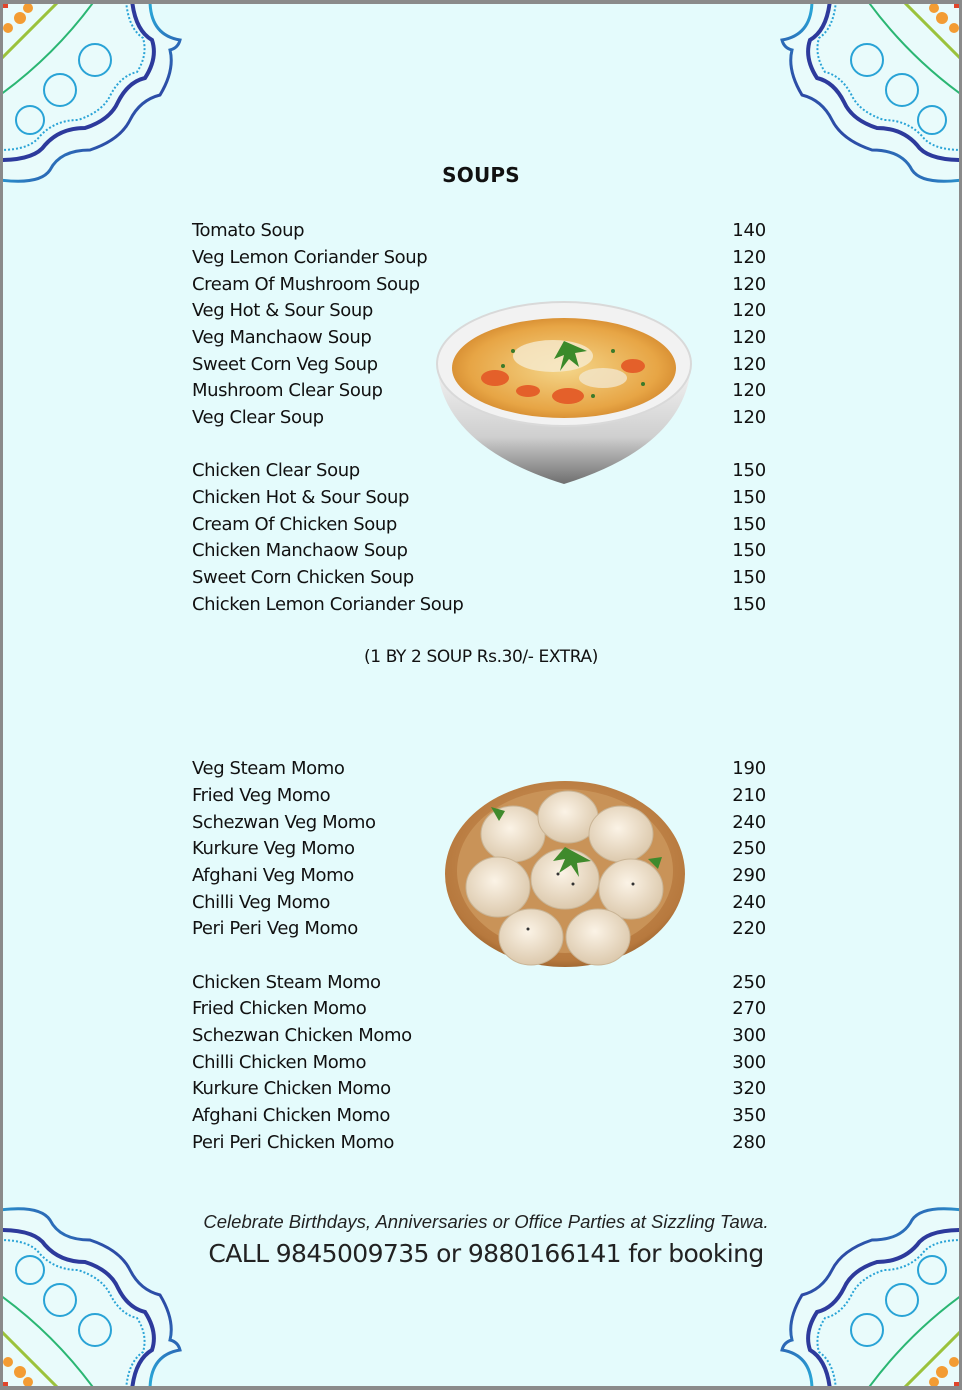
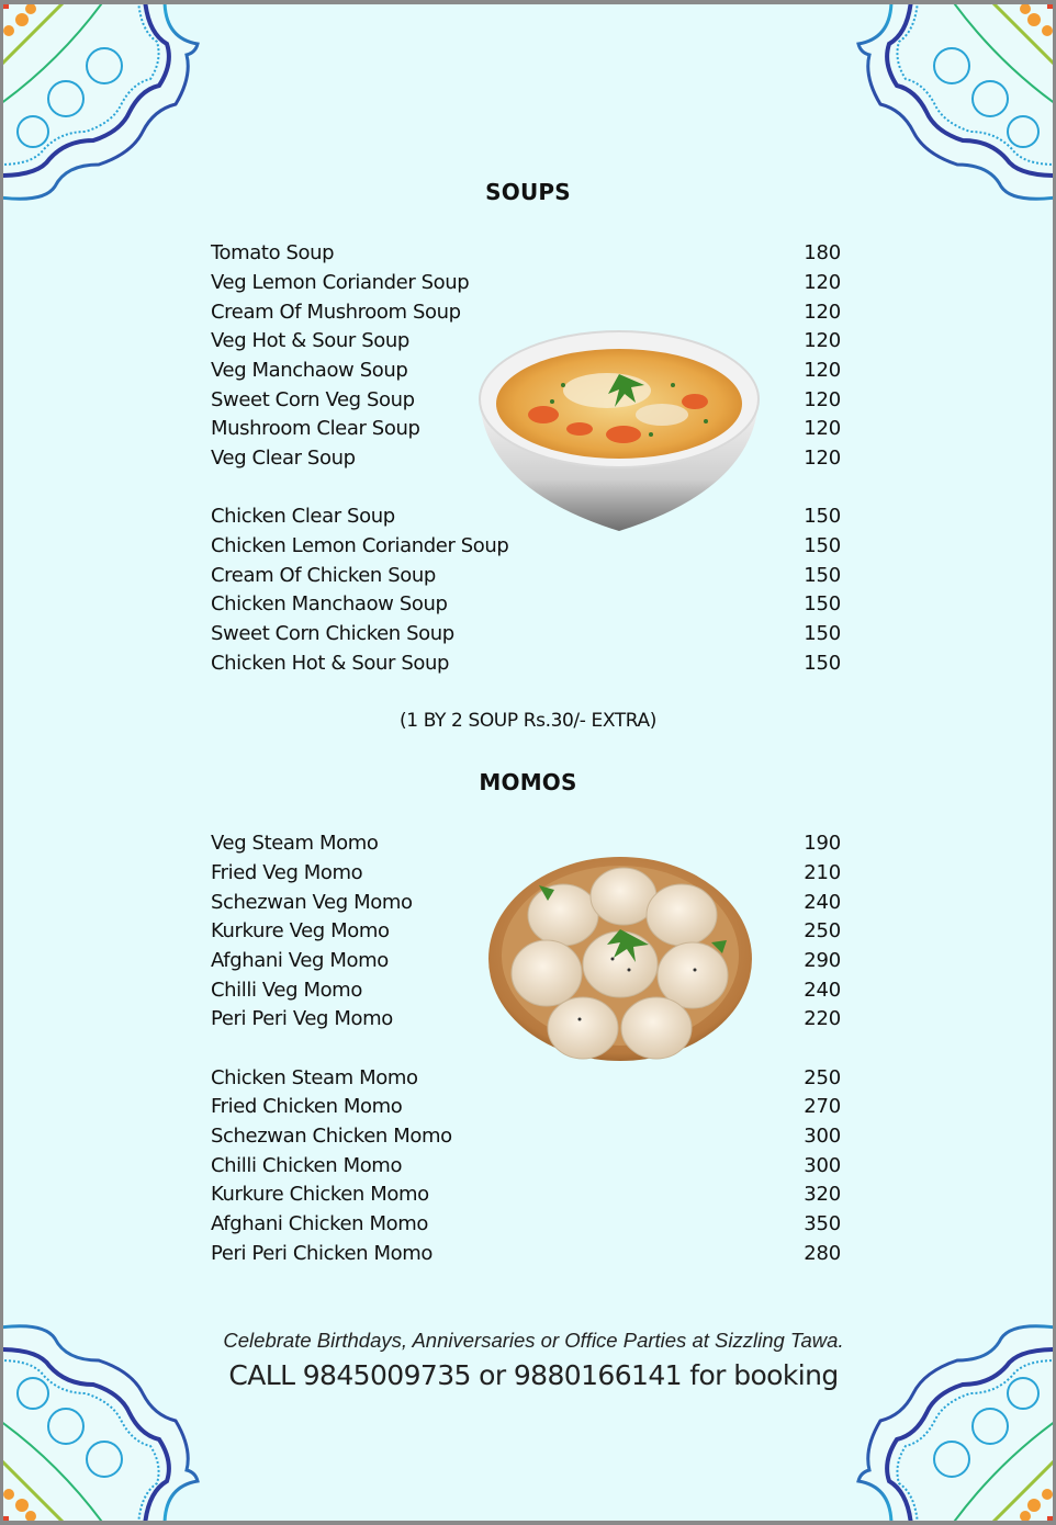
  SOUPS
  Tomato Soup
- 140
+ 180
  Veg Lemon Coriander Soup
  120
  Cream Of Mushroom Soup
  120
  Veg Hot & Sour Soup
  120
  Veg Manchaow Soup
  120
  Sweet Corn Veg Soup
  120
  Mushroom Clear Soup
  120
  Veg Clear Soup
  120
  Chicken Clear Soup
  150
- Chicken Hot & Sour Soup
+ Chicken Lemon Coriander Soup
  150
  Cream Of Chicken Soup
  150
  Chicken Manchaow Soup
  150
  Sweet Corn Chicken Soup
  150
- Chicken Lemon Coriander Soup
+ Chicken Hot & Sour Soup
  150
  (1 BY 2 SOUP Rs.30/- EXTRA)
+ MOMOS
  Veg Steam Momo
  190
  Fried Veg Momo
  210
  Schezwan Veg Momo
  240
  Kurkure Veg Momo
  250
  Afghani Veg Momo
  290
  Chilli Veg Momo
  240
  Peri Peri Veg Momo
  220
  Chicken Steam Momo
  250
  Fried Chicken Momo
  270
  Schezwan Chicken Momo
  300
  Chilli Chicken Momo
  300
  Kurkure Chicken Momo
  320
  Afghani Chicken Momo
  350
  Peri Peri Chicken Momo
  280
  Celebrate Birthdays, Anniversaries or Office Parties at Sizzling Tawa.
  CALL 9845009735 or 9880166141 for booking
